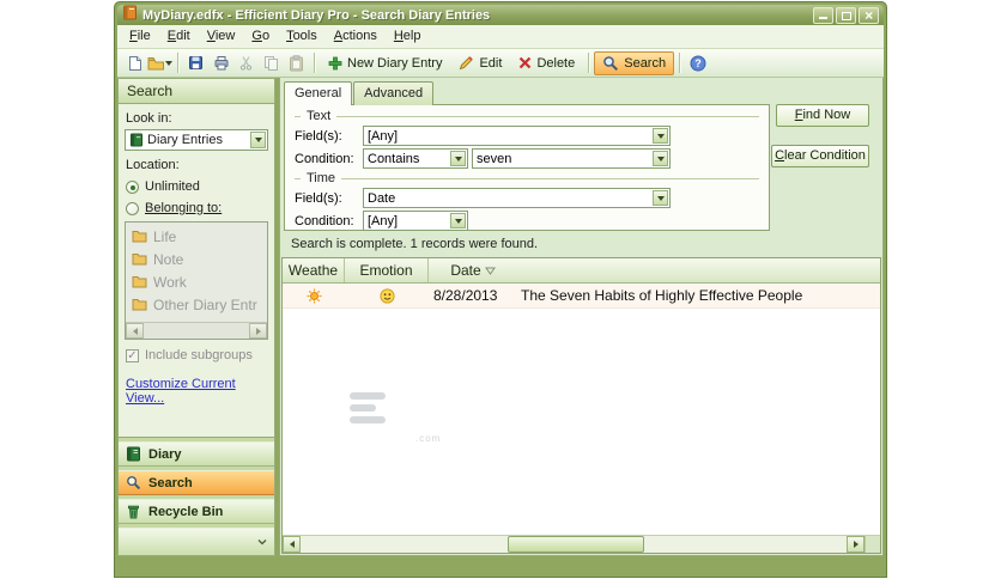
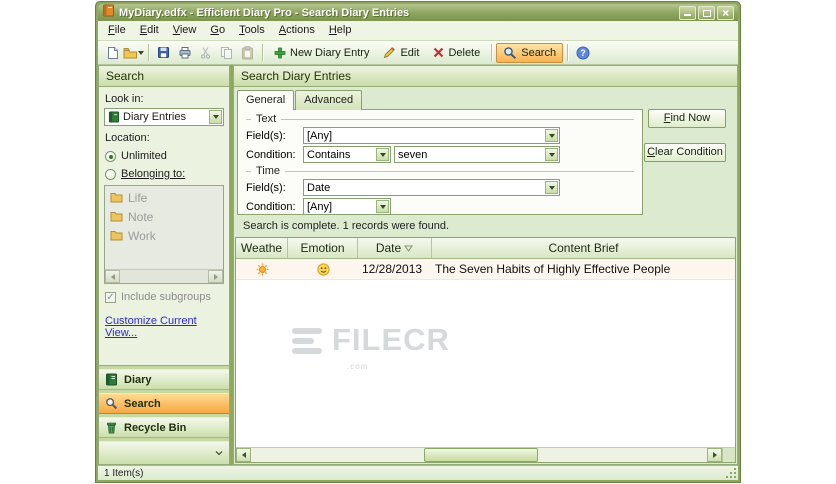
  MyDiary.edfx - Efficient Diary Pro - Search Diary Entries
  ×
  File
  Edit
  View
  Go
  Tools
  Actions
  Help
  New Diary Entry
  Edit
  Delete
  Search
  ?
  Search
  Look in:
  Diary Entries
  Location:
  Unlimited
  Belonging to:
  Life
  Note
  Work
- Other Diary Entr
  Include subgroups
  Customize Current View...
  Diary
  Search
  Recycle Bin
+ Search Diary Entries
  General
  Advanced
  Text
  Field(s):
  [Any]
  Condition:
  Contains
  seven
  Time
  Field(s):
  Date
  Condition:
  [Any]
  Search is complete. 1 records were found.
  Find Now
  Clear Condition
  Weathe
  Emotion
  Date
+ Content Brief
- 8/28/2013
+ 12/28/2013
  The Seven Habits of Highly Effective People
+ 1 Item(s)
+ FILECR
  .com
